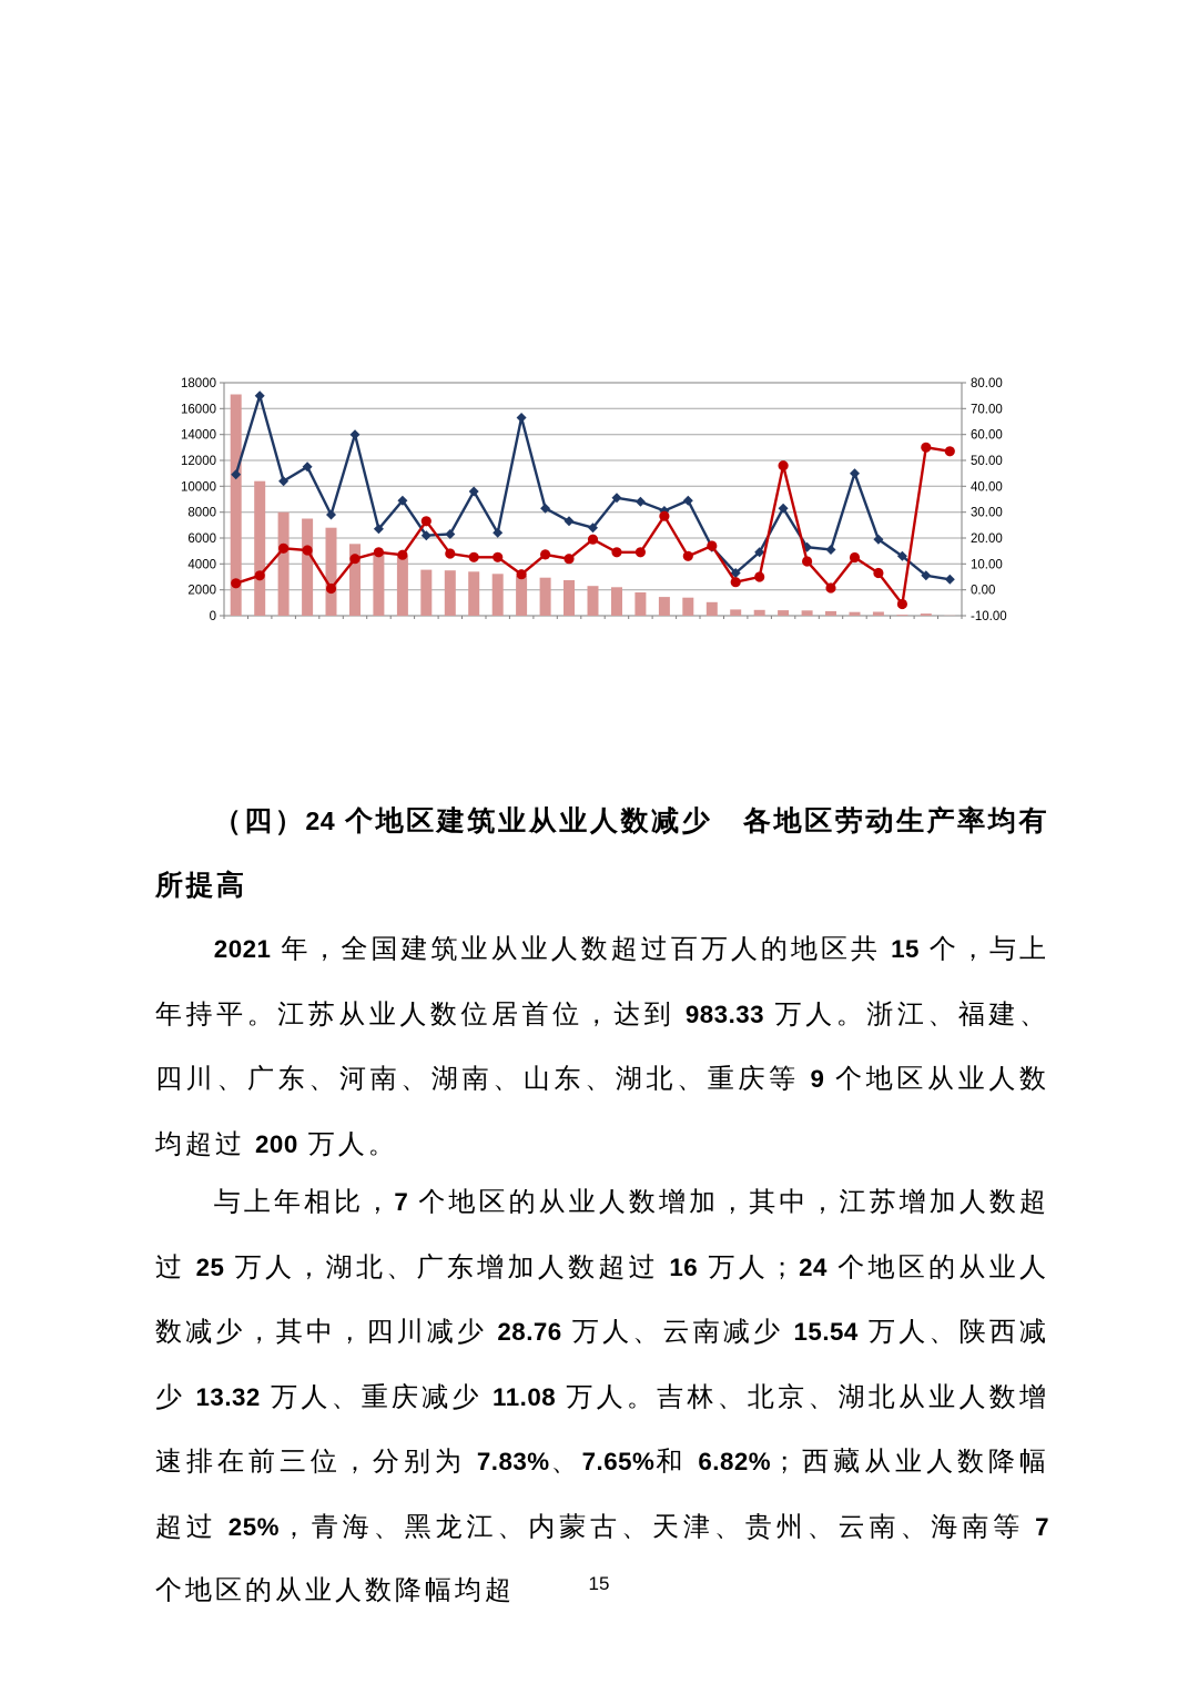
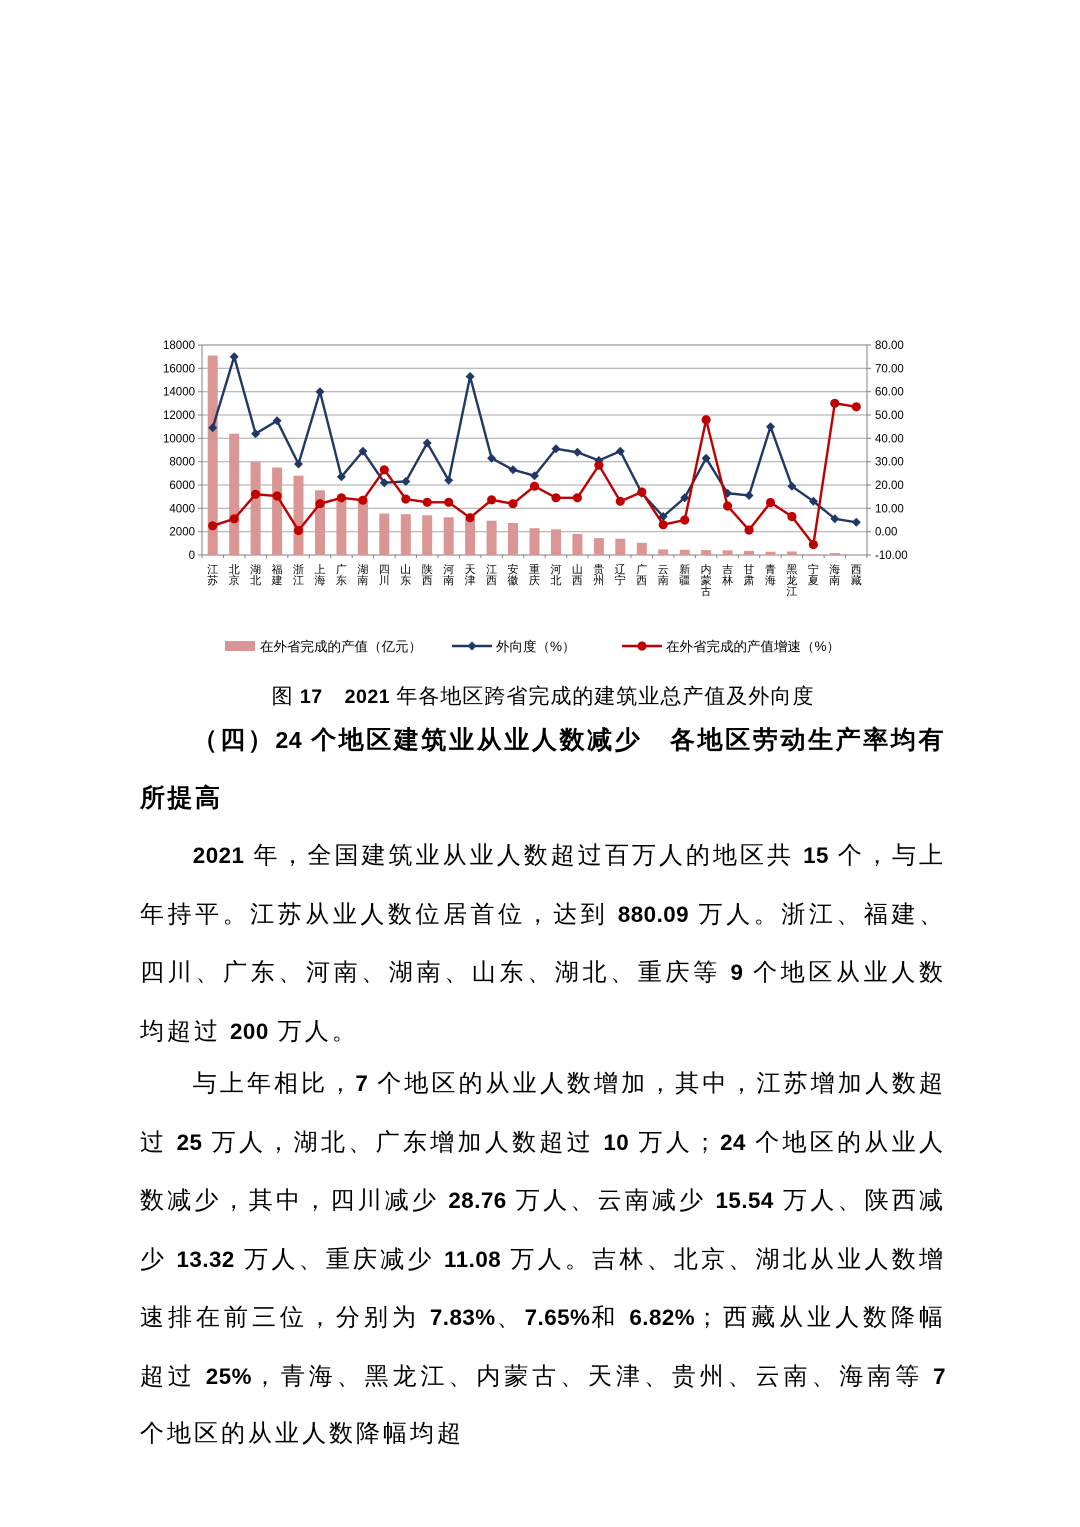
  18000
  80.00
  16000
  70.00
  14000
  60.00
  12000
  50.00
  10000
  40.00
  8000
  30.00
  6000
  20.00
  4000
  10.00
  2000
  0.00
  0
  -10.00
+ 江苏
+ 北京
+ 湖北
+ 福建
+ 浙江
+ 上海
+ 广东
+ 湖南
+ 四川
+ 山东
+ 陕西
+ 河南
+ 天津
+ 江西
+ 安徽
+ 重庆
+ 河北
+ 山西
+ 贵州
+ 辽宁
+ 广西
+ 云南
+ 新疆
+ 内蒙古
+ 吉林
+ 甘肃
+ 青海
+ 黑龙江
+ 宁夏
+ 海南
+ 西藏
+ 在外省完成的产值（亿元）
+ 外向度（%）
+ 在外省完成的产值增速（%）
+ 图 17 2021 年各地区跨省完成的建筑业总产值及外向度
  （四）24 个地区建筑业从业人数减少 各地区劳动生产率均有所提高
- 2021 年，全国建筑业从业人数超过百万人的地区共 15 个，与上年持平。江苏从业人数位居首位，达到 983.33 万人。浙江、福建、四川、广东、河南、湖南、山东、湖北、重庆等 9 个地区从业人数均超过 200 万人。
+ 2021 年，全国建筑业从业人数超过百万人的地区共 15 个，与上年持平。江苏从业人数位居首位，达到 880.09 万人。浙江、福建、四川、广东、河南、湖南、山东、湖北、重庆等 9 个地区从业人数均超过 200 万人。
- 与上年相比，7 个地区的从业人数增加，其中，江苏增加人数超过 25 万人，湖北、广东增加人数超过 16 万人；24 个地区的从业人数减少，其中，四川减少 28.76 万人、云南减少 15.54 万人、陕西减少 13.32 万人、重庆减少 11.08 万人。吉林、北京、湖北从业人数增速排在前三位，分别为 7.83%、7.65%和 6.82%；西藏从业人数降幅超过 25%，青海、黑龙江、内蒙古、天津、贵州、云南、海南等 7 个地区的从业人数降幅均超
+ 与上年相比，7 个地区的从业人数增加，其中，江苏增加人数超过 25 万人，湖北、广东增加人数超过 10 万人；24 个地区的从业人数减少，其中，四川减少 28.76 万人、云南减少 15.54 万人、陕西减少 13.32 万人、重庆减少 11.08 万人。吉林、北京、湖北从业人数增速排在前三位，分别为 7.83%、7.65%和 6.82%；西藏从业人数降幅超过 25%，青海、黑龙江、内蒙古、天津、贵州、云南、海南等 7 个地区的从业人数降幅均超
- 15
